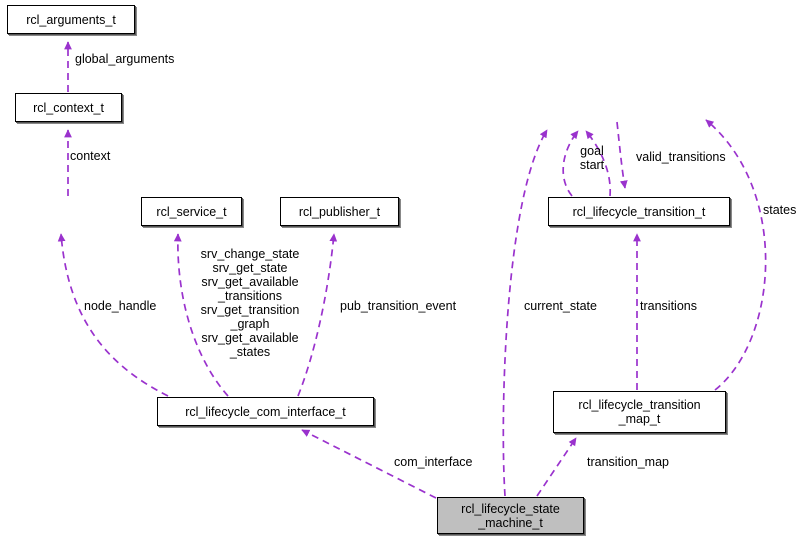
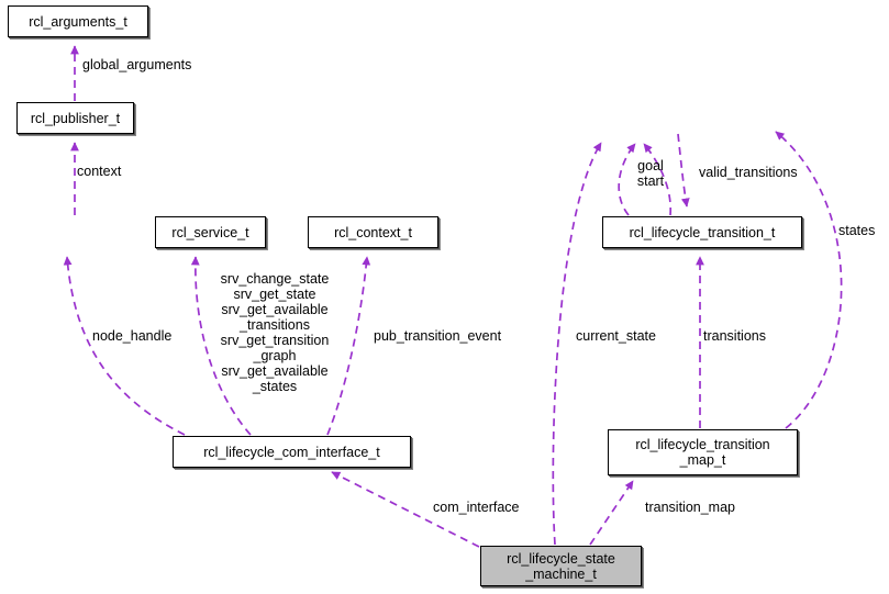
  rcl_arguments_t
- rcl_context_t
+ rcl_publisher_t
  rcl_service_t
- rcl_publisher_t
+ rcl_context_t
  rcl_lifecycle_transition_t
  rcl_lifecycle_com_interface_t
  rcl_lifecycle_transition
  _map_t
  rcl_lifecycle_state
  _machine_t
  global_arguments
  context
  node_handle
  srv_change_state
  srv_get_state
  srv_get_available
  _transitions
  srv_get_transition
  _graph
  srv_get_available
  _states
  pub_transition_event
  goal
  start
  valid_transitions
  states
  current_state
  transitions
  com_interface
  transition_map
